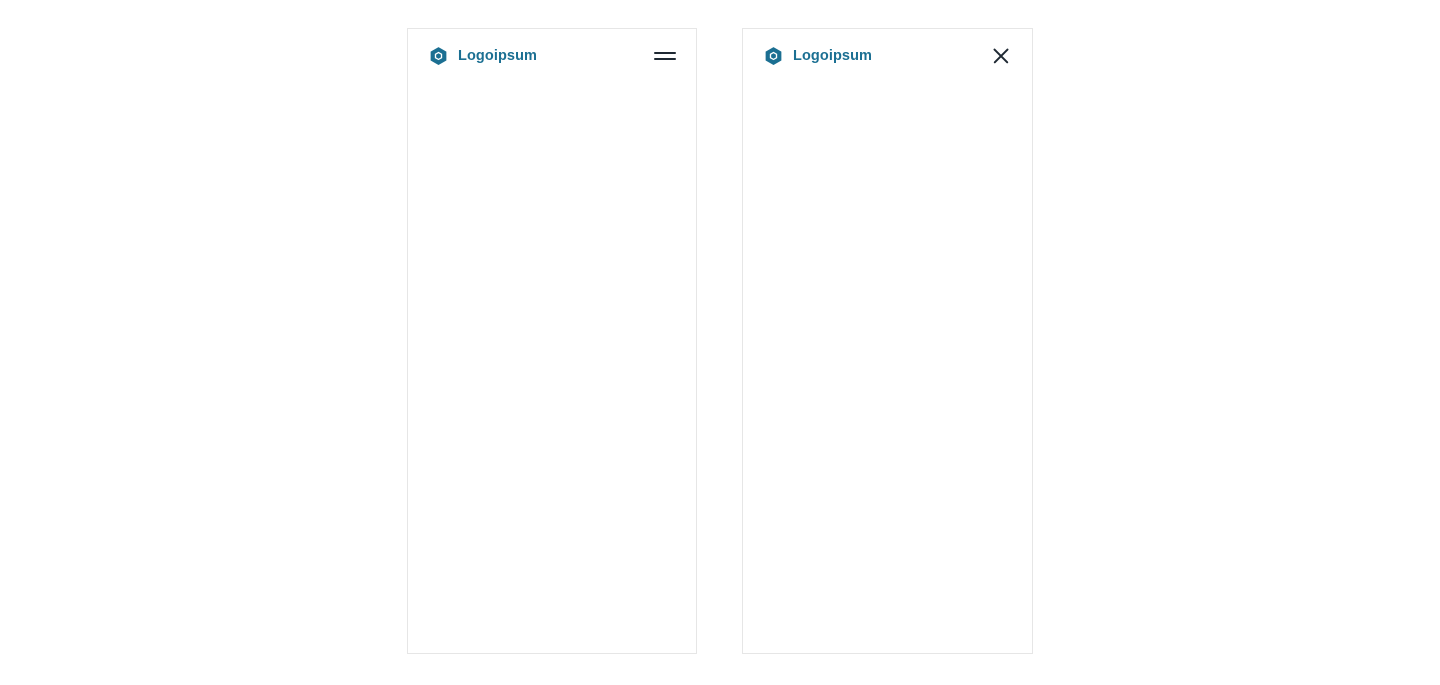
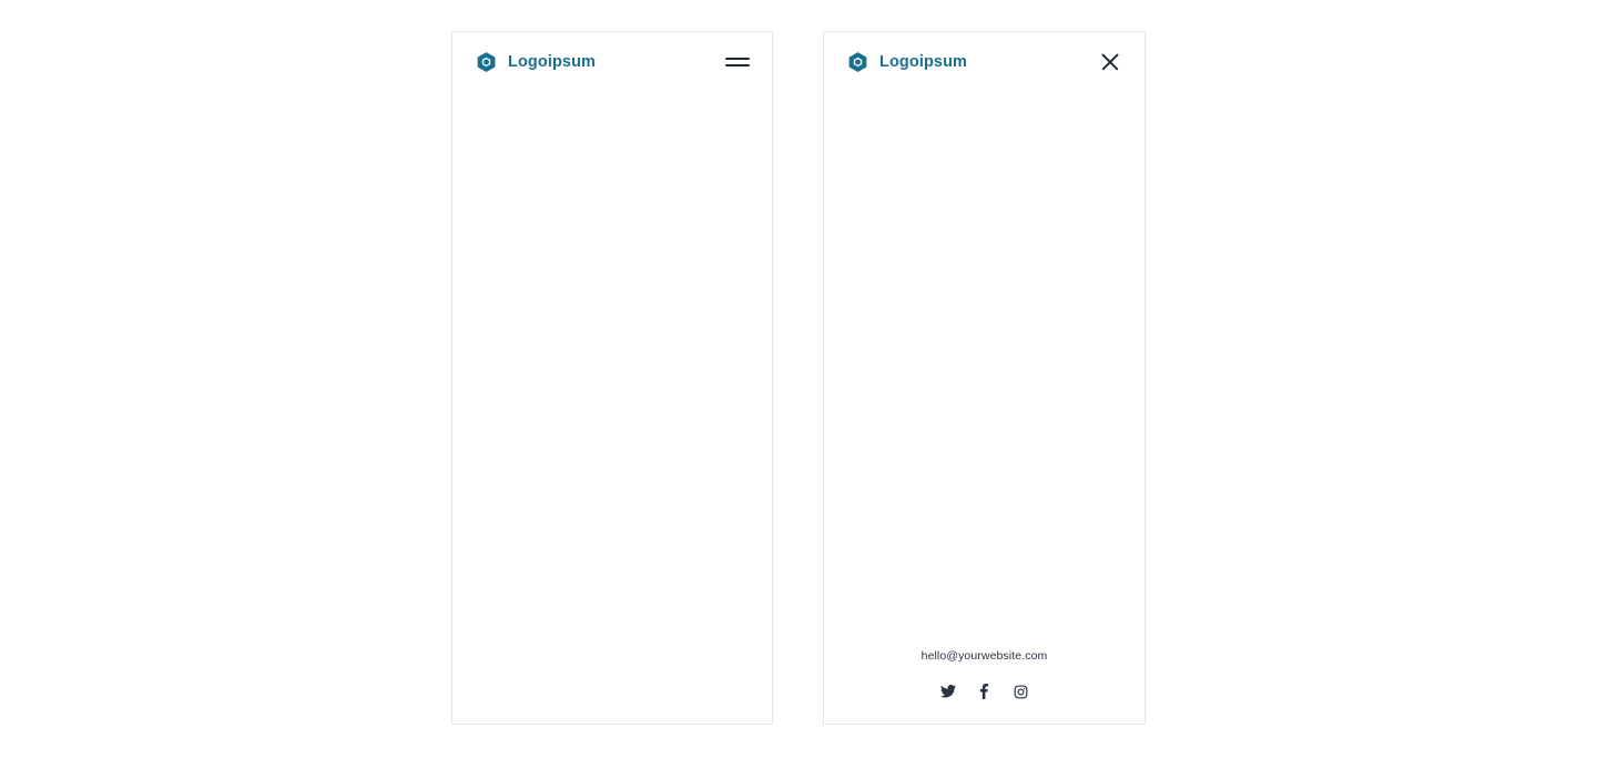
  Logoipsum
  Logoipsum
+ hello@yourwebsite.com
